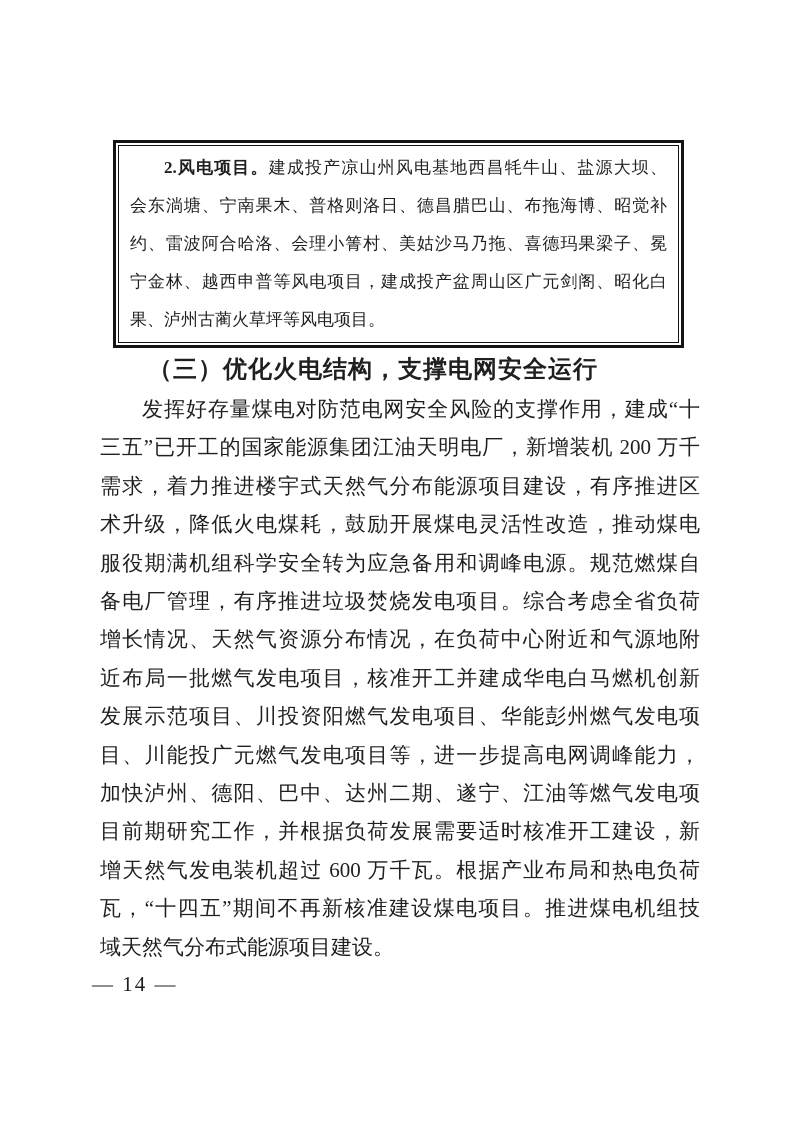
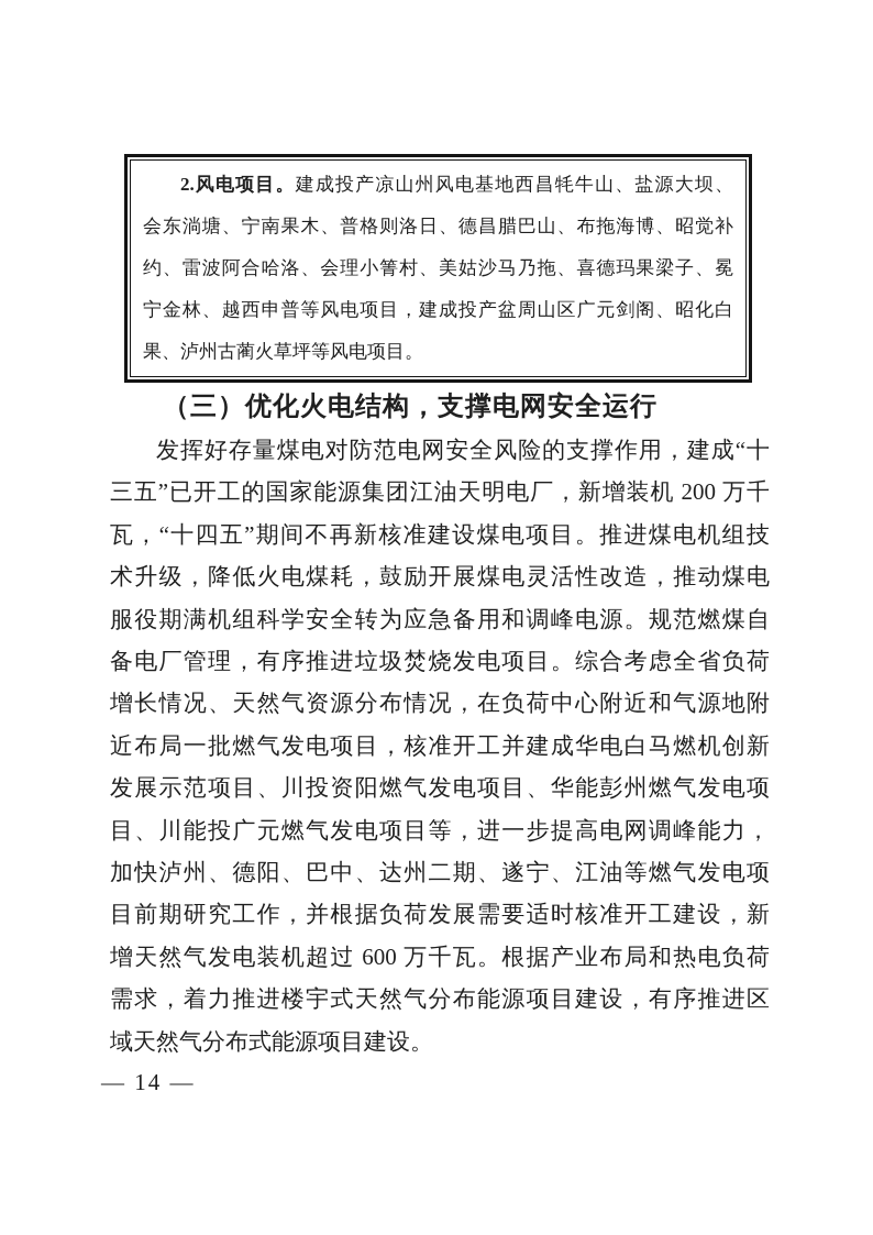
  2.风电项目。建成投产凉山州风电基地西昌牦牛山、盐源大坝、
  会东淌塘、宁南果木、普格则洛日、德昌腊巴山、布拖海博、昭觉补
  约、雷波阿合哈洛、会理小箐村、美姑沙马乃拖、喜德玛果梁子、冕
  宁金林、越西申普等风电项目，建成投产盆周山区广元剑阁、昭化白
  果、泸州古蔺火草坪等风电项目。
  （三）优化火电结构，支撑电网安全运行
  发挥好存量煤电对防范电网安全风险的支撑作用，建成“十
  三五”已开工的国家能源集团江油天明电厂，新增装机 200 万千
- 需求，着力推进楼宇式天然气分布能源项目建设，有序推进区
+ 瓦，“十四五”期间不再新核准建设煤电项目。推进煤电机组技
  术升级，降低火电煤耗，鼓励开展煤电灵活性改造，推动煤电
  服役期满机组科学安全转为应急备用和调峰电源。规范燃煤自
  备电厂管理，有序推进垃圾焚烧发电项目。综合考虑全省负荷
  增长情况、天然气资源分布情况，在负荷中心附近和气源地附
  近布局一批燃气发电项目，核准开工并建成华电白马燃机创新
  发展示范项目、川投资阳燃气发电项目、华能彭州燃气发电项
  目、川能投广元燃气发电项目等，进一步提高电网调峰能力，
  加快泸州、德阳、巴中、达州二期、遂宁、江油等燃气发电项
  目前期研究工作，并根据负荷发展需要适时核准开工建设，新
  增天然气发电装机超过 600 万千瓦。根据产业布局和热电负荷
- 瓦，“十四五”期间不再新核准建设煤电项目。推进煤电机组技
+ 需求，着力推进楼宇式天然气分布能源项目建设，有序推进区
  域天然气分布式能源项目建设。
  — 14 —
